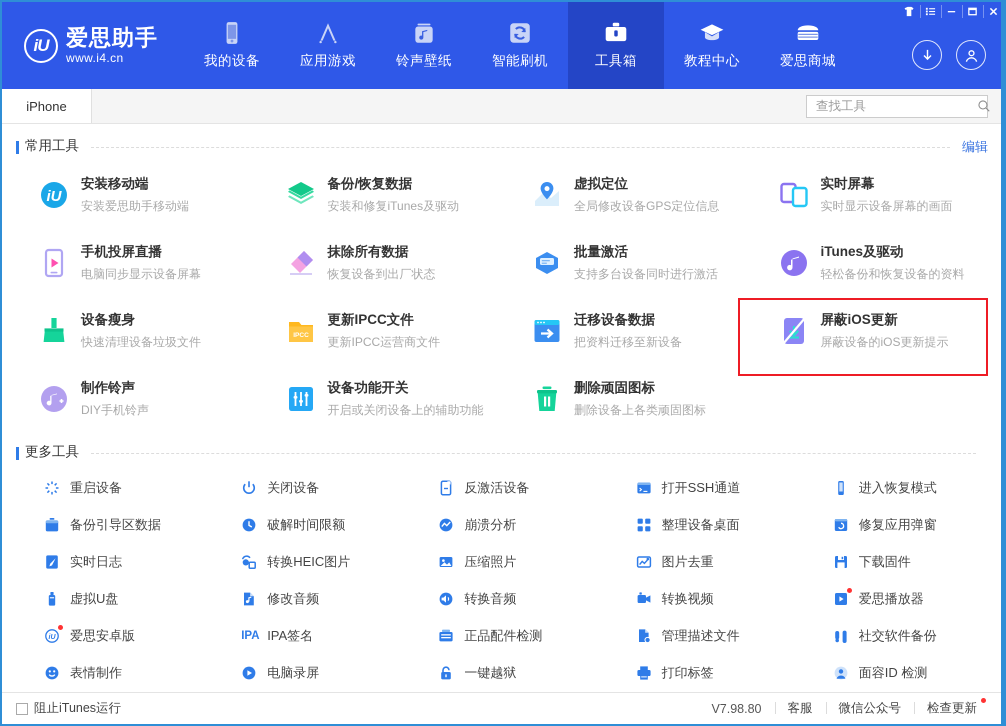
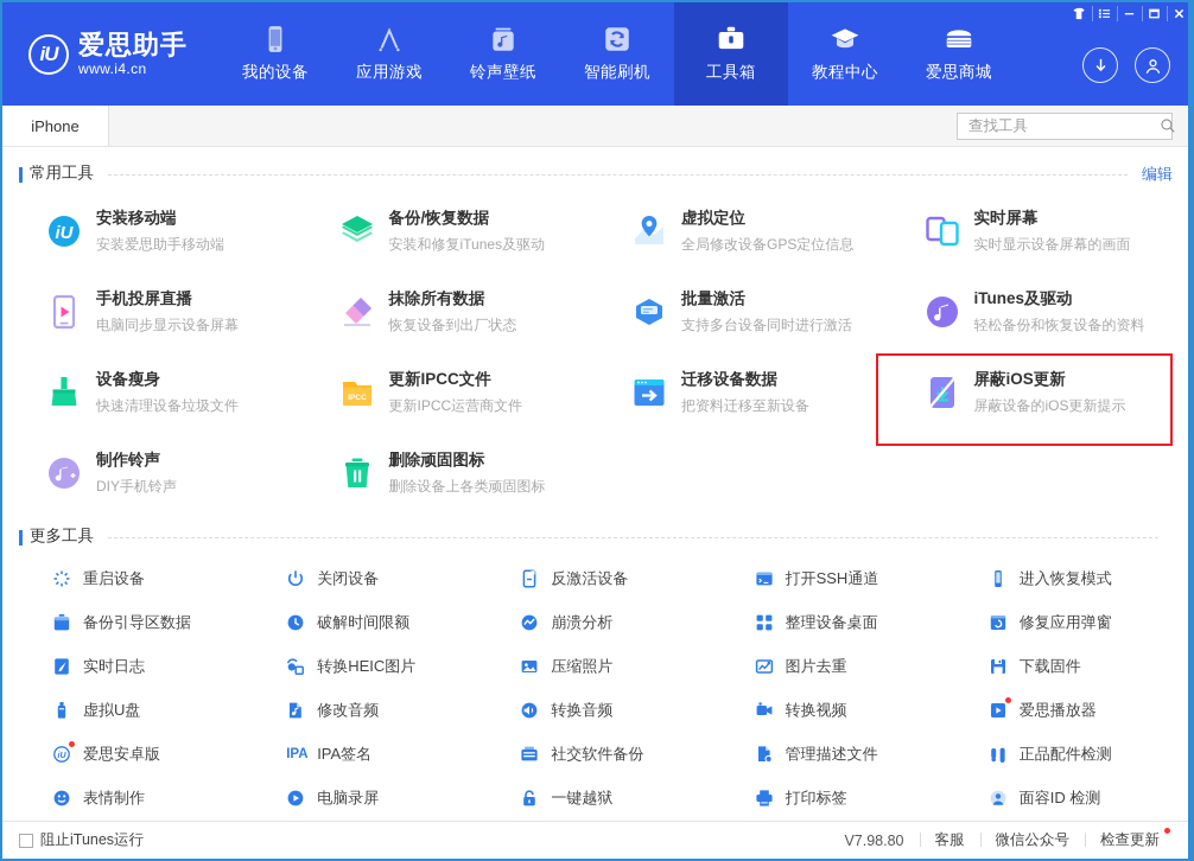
  iU
  爱思助手
  www.i4.cn
  我的设备
  应用游戏
  铃声壁纸
  智能刷机
  工具箱
  教程中心
  爱思商城
  iPhone
  查找工具
  常用工具
  编辑
  iU
  安装移动端
  安装爱思助手移动端
  备份/恢复数据
  安装和修复iTunes及驱动
  虚拟定位
  全局修改设备GPS定位信息
  实时屏幕
  实时显示设备屏幕的画面
  手机投屏直播
  电脑同步显示设备屏幕
  抹除所有数据
  恢复设备到出厂状态
  批量激活
  支持多台设备同时进行激活
  iTunes及驱动
  轻松备份和恢复设备的资料
  设备瘦身
  快速清理设备垃圾文件
  更新IPCC文件
  更新IPCC运营商文件
  迁移设备数据
  把资料迁移至新设备
  屏蔽iOS更新
  屏蔽设备的iOS更新提示
  制作铃声
  DIY手机铃声
- 设备功能开关
- 开启或关闭设备上的辅助功能
  删除顽固图标
  删除设备上各类顽固图标
  更多工具
  重启设备
  关闭设备
  反激活设备
  打开SSH通道
  进入恢复模式
  备份引导区数据
  破解时间限额
  崩溃分析
  整理设备桌面
  修复应用弹窗
  实时日志
  转换HEIC图片
  压缩照片
  图片去重
  下载固件
  虚拟U盘
  修改音频
  转换音频
  转换视频
  爱思播放器
  爱思安卓版
  IPA
  IPA签名
- 正品配件检测
+ 社交软件备份
  管理描述文件
- 社交软件备份
+ 正品配件检测
  表情制作
  电脑录屏
  一键越狱
  打印标签
  面容ID 检测
  阻止iTunes运行
  V7.98.80
  客服
  微信公众号
  检查更新
